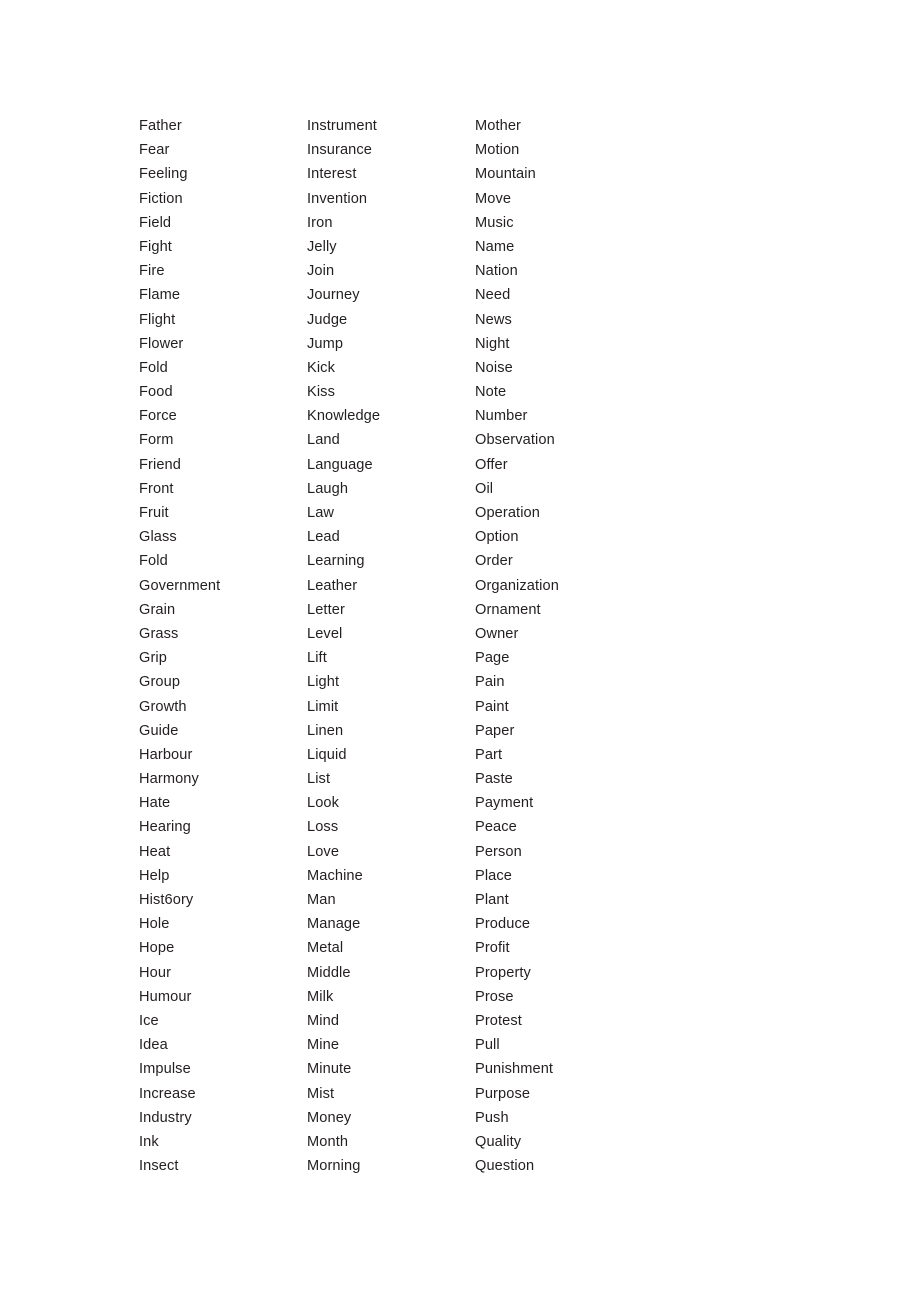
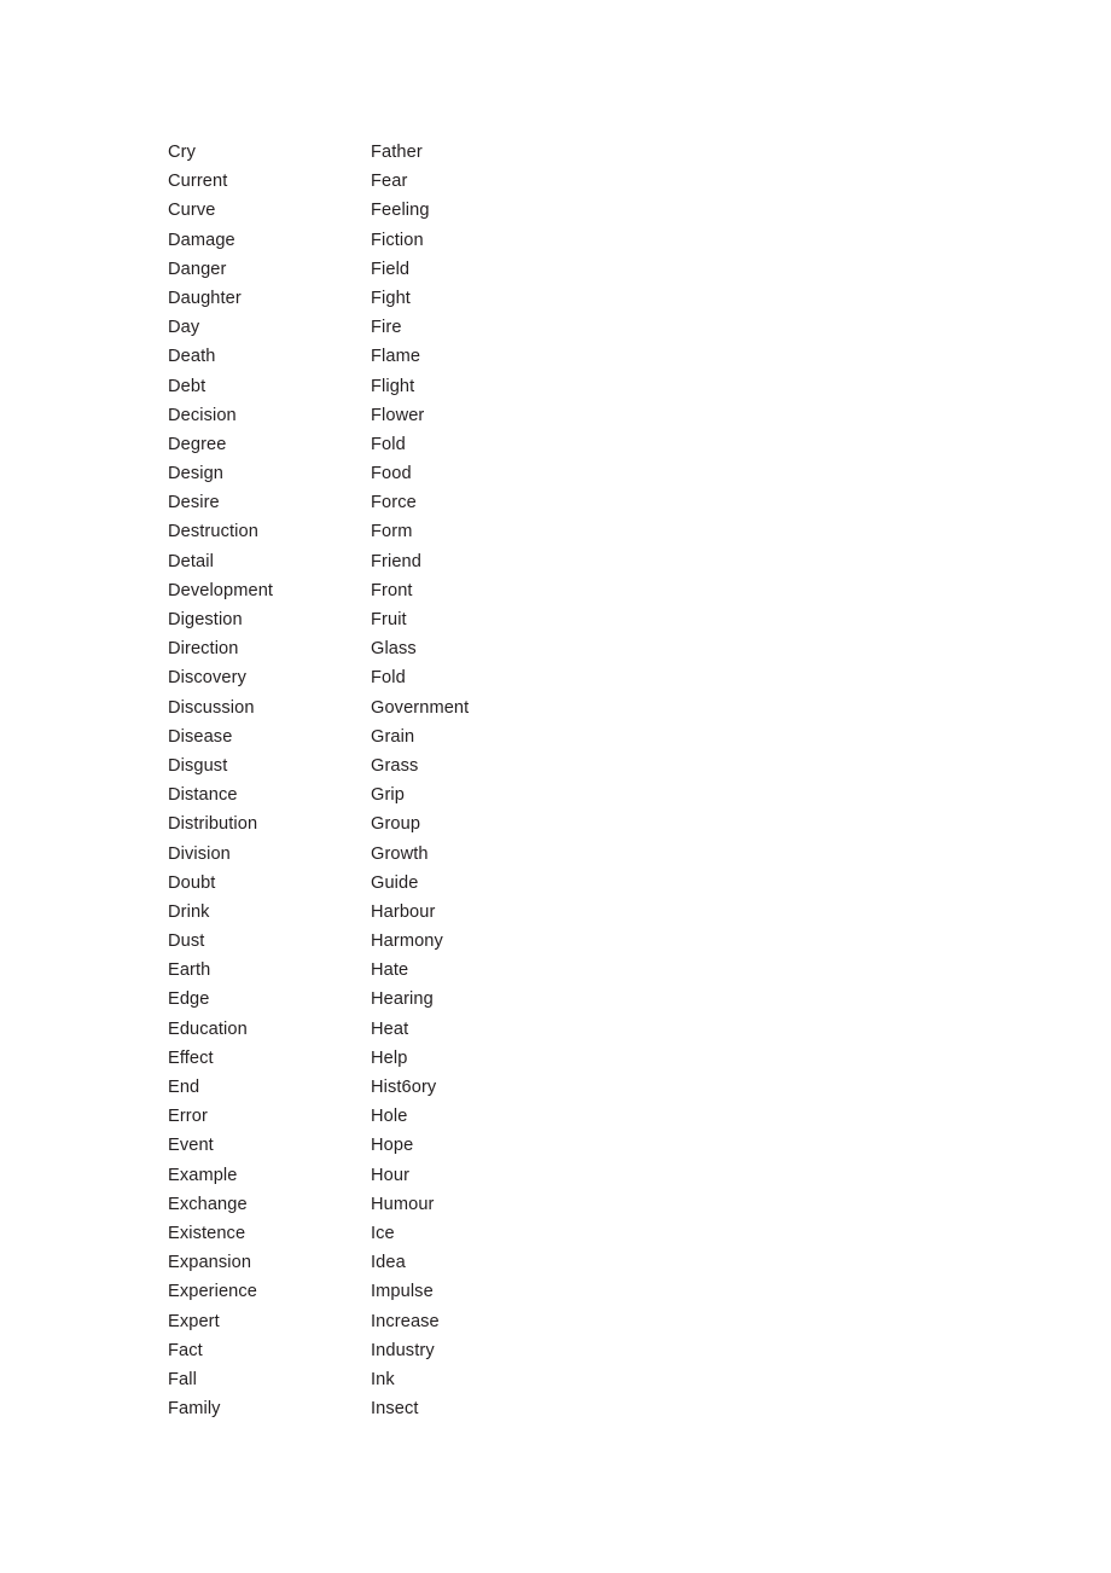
+ Cry
+ Current
+ Curve
+ Damage
+ Danger
+ Daughter
+ Day
+ Death
+ Debt
+ Decision
+ Degree
+ Design
+ Desire
+ Destruction
+ Detail
+ Development
+ Digestion
+ Direction
+ Discovery
+ Discussion
+ Disease
+ Disgust
+ Distance
+ Distribution
+ Division
+ Doubt
+ Drink
+ Dust
+ Earth
+ Edge
+ Education
+ Effect
+ End
+ Error
+ Event
+ Example
+ Exchange
+ Existence
+ Expansion
+ Experience
+ Expert
+ Fact
+ Fall
+ Family
  Father
  Fear
  Feeling
  Fiction
  Field
  Fight
  Fire
  Flame
  Flight
  Flower
  Fold
  Food
  Force
  Form
  Friend
  Front
  Fruit
  Glass
  Fold
  Government
  Grain
  Grass
  Grip
  Group
  Growth
  Guide
  Harbour
  Harmony
  Hate
  Hearing
  Heat
  Help
  Hist6ory
  Hole
  Hope
  Hour
  Humour
  Ice
  Idea
  Impulse
  Increase
  Industry
  Ink
  Insect
- Instrument
- Insurance
- Interest
- Invention
- Iron
- Jelly
- Join
- Journey
- Judge
- Jump
- Kick
- Kiss
- Knowledge
- Land
- Language
- Laugh
- Law
- Lead
- Learning
- Leather
- Letter
- Level
- Lift
- Light
- Limit
- Linen
- Liquid
- List
- Look
- Loss
- Love
- Machine
- Man
- Manage
- Metal
- Middle
- Milk
- Mind
- Mine
- Minute
- Mist
- Money
- Month
- Morning
- Mother
- Motion
- Mountain
- Move
- Music
- Name
- Nation
- Need
- News
- Night
- Noise
- Note
- Number
- Observation
- Offer
- Oil
- Operation
- Option
- Order
- Organization
- Ornament
- Owner
- Page
- Pain
- Paint
- Paper
- Part
- Paste
- Payment
- Peace
- Person
- Place
- Plant
- Produce
- Profit
- Property
- Prose
- Protest
- Pull
- Punishment
- Purpose
- Push
- Quality
- Question
